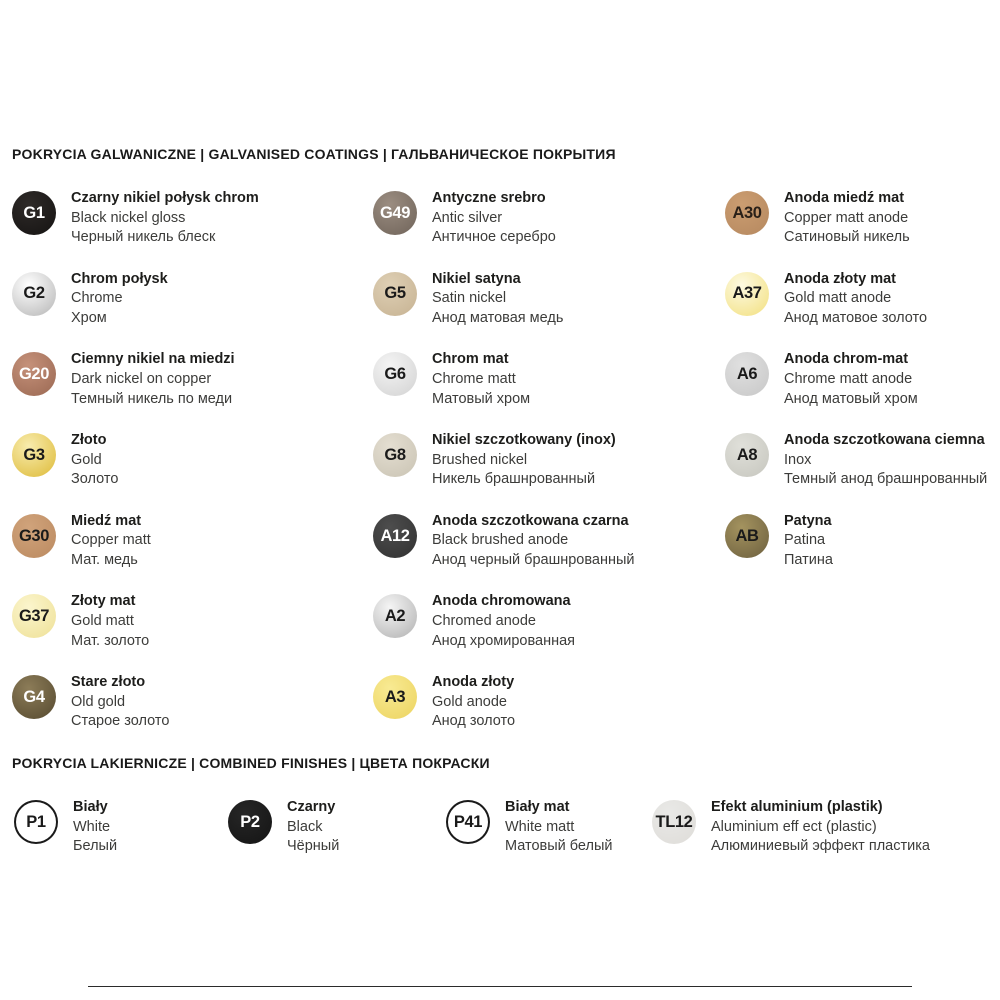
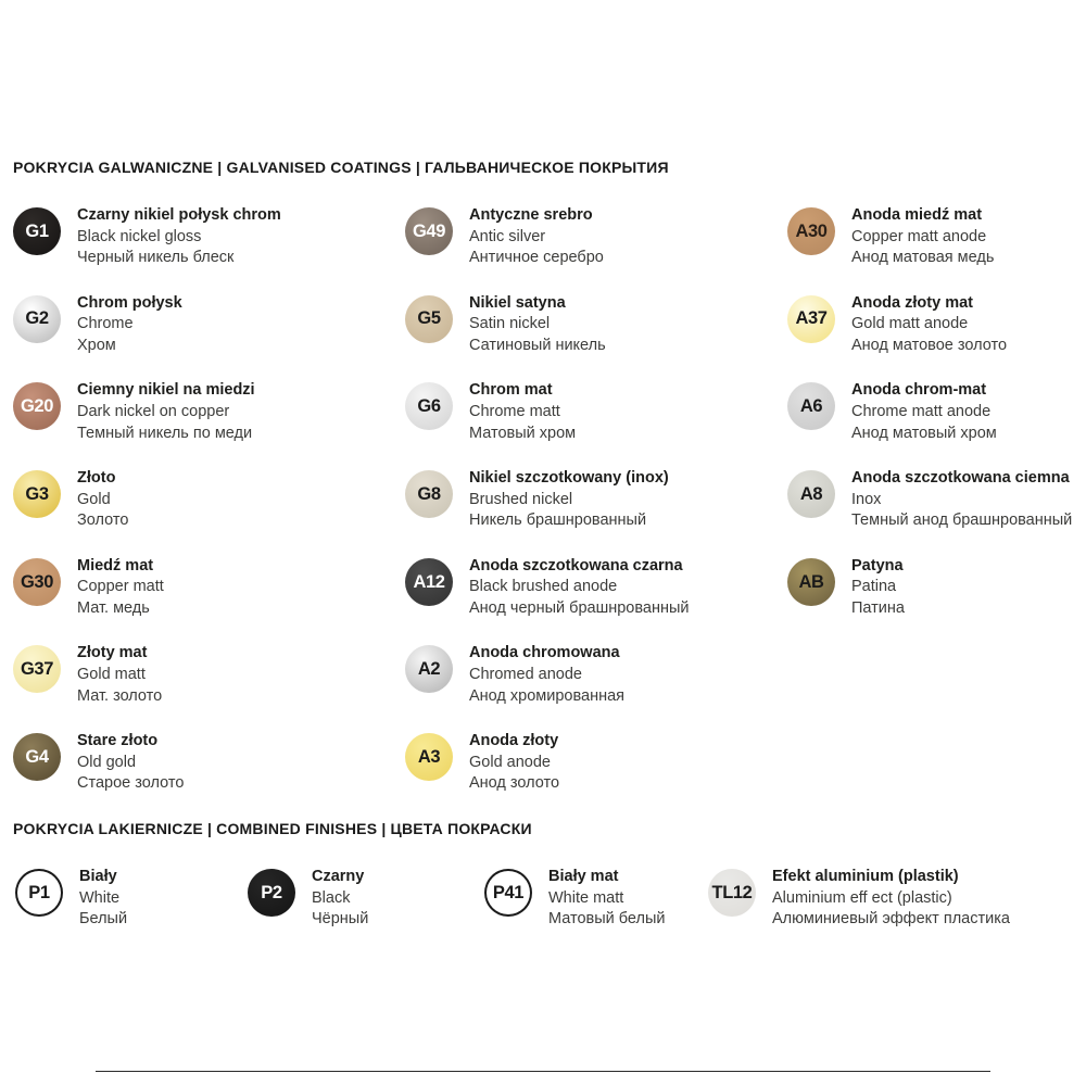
  POKRYCIA GALWANICZNE | GALVANISED COATINGS | ГАЛЬВАНИЧЕСКОЕ ПОКРЫТИЯ
  G1
  Czarny nikiel połysk chrom
  Black nickel gloss
  Черный никель блеск
  G49
  Antyczne srebro
  Antic silver
  Античное серебро
  A30
  Anoda miedź mat
  Copper matt anode
- Сатиновый никель
+ Анод матовая медь
  G2
  Chrom połysk
  Chrome
  Хром
  G5
  Nikiel satyna
  Satin nickel
- Анод матовая медь
+ Сатиновый никель
  A37
  Anoda złoty mat
  Gold matt anode
  Анод матовое золото
  G20
  Ciemny nikiel na miedzi
  Dark nickel on copper
  Темный никель по меди
  G6
  Chrom mat
  Chrome matt
  Матовый хром
  A6
  Anoda chrom-mat
  Chrome matt anode
  Анод матовый хром
  G3
  Złoto
  Gold
  Золото
  G8
  Nikiel szczotkowany (inox)
  Brushed nickel
  Никель брашнрованный
  A8
  Anoda szczotkowana ciemna
  Inox
  Темный анод брашнрованный
  G30
  Miedź mat
  Copper matt
  Мат. медь
  A12
  Anoda szczotkowana czarna
  Black brushed anode
  Анод черный брашнрованный
  AB
  Patyna
  Patina
  Патина
  G37
  Złoty mat
  Gold matt
  Мат. золото
  A2
  Anoda chromowana
  Chromed anode
  Анод хромированная
  G4
  Stare złoto
  Old gold
  Старое золото
  A3
  Anoda złoty
  Gold anode
  Анод золото
  POKRYCIA LAKIERNICZE | COMBINED FINISHES | ЦВЕТА ПОКРАСКИ
  P1
  Biały
  White
  Белый
  P2
  Czarny
  Black
  Чёрный
  P41
  Biały mat
  White matt
  Матовый белый
  TL12
  Efekt aluminium (plastik)
  Aluminium eff ect (plastic)
  Алюминиевый эффект пластика
